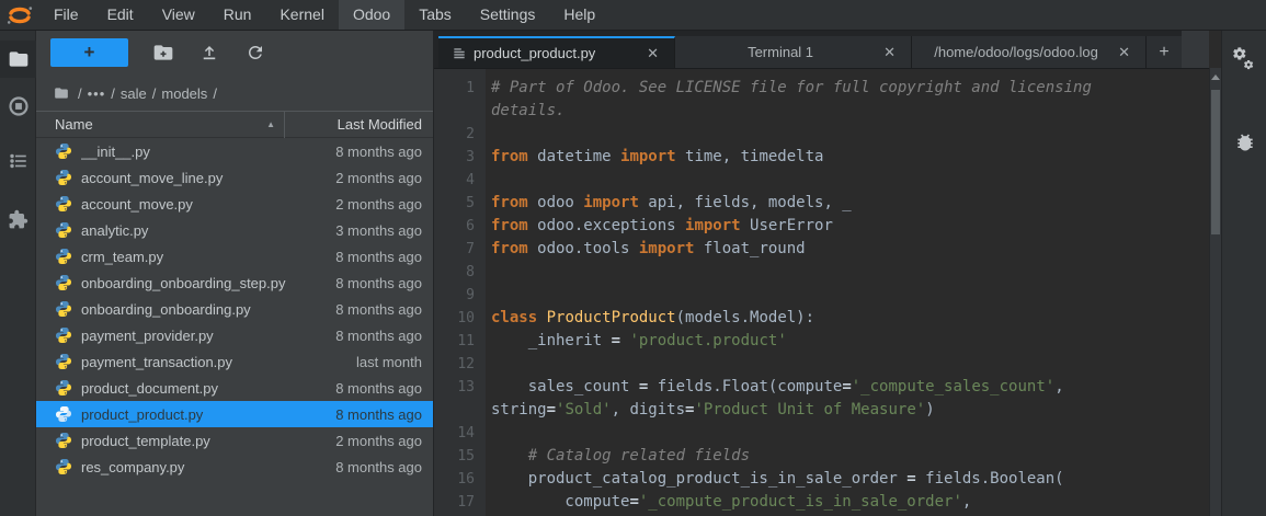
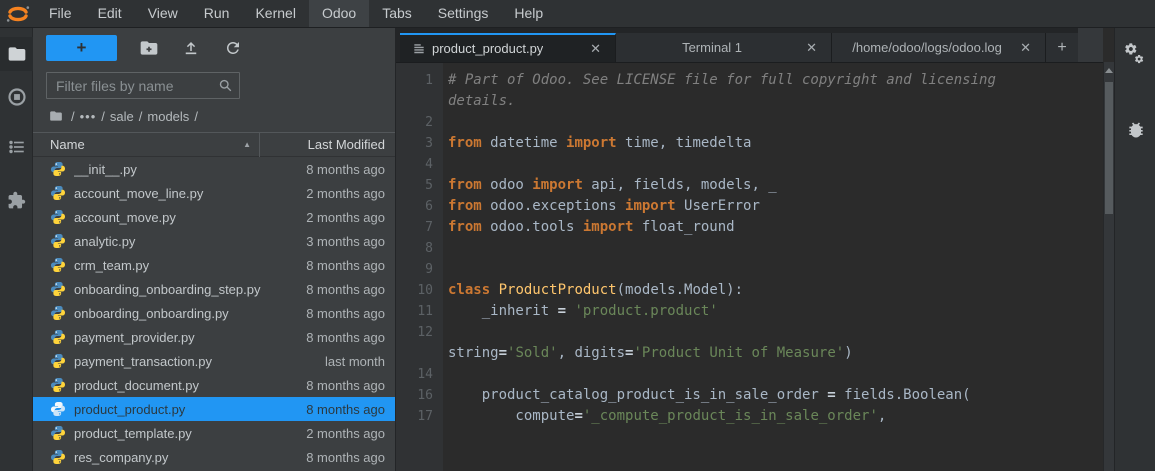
  File
  Edit
  View
  Run
  Kernel
  Odoo
  Tabs
  Settings
  Help
  +
+ Filter files by name
  /
  •••
  /
  sale
  /
  models
  /
  Name
  ▲
  Last Modified
  __init__.py
  8 months ago
  account_move_line.py
  2 months ago
  account_move.py
  2 months ago
  analytic.py
  3 months ago
  crm_team.py
  8 months ago
  onboarding_onboarding_step.py
  8 months ago
  onboarding_onboarding.py
  8 months ago
  payment_provider.py
  8 months ago
  payment_transaction.py
  last month
  product_document.py
  8 months ago
  product_product.py
  8 months ago
  product_template.py
  2 months ago
  res_company.py
  8 months ago
  product_product.py
  ✕
  Terminal 1
  ✕
  /home/odoo/logs/odoo.log
  ✕
  +
  1
  # Part of Odoo. See LICENSE file for full copyright and licensing
  details.
  2
  3
  from datetime import time, timedelta
  4
  5
  from odoo import api, fields, models, _
  6
  from odoo.exceptions import UserError
  7
  from odoo.tools import float_round
  8
  9
  10
  class ProductProduct(models.Model):
  11
  _inherit = 'product.product'
  12
- 13
- sales_count = fields.Float(compute='_compute_sales_count',
  string='Sold', digits='Product Unit of Measure')
  14
- 15
- # Catalog related fields
  16
  product_catalog_product_is_in_sale_order = fields.Boolean(
  17
  compute='_compute_product_is_in_sale_order',
